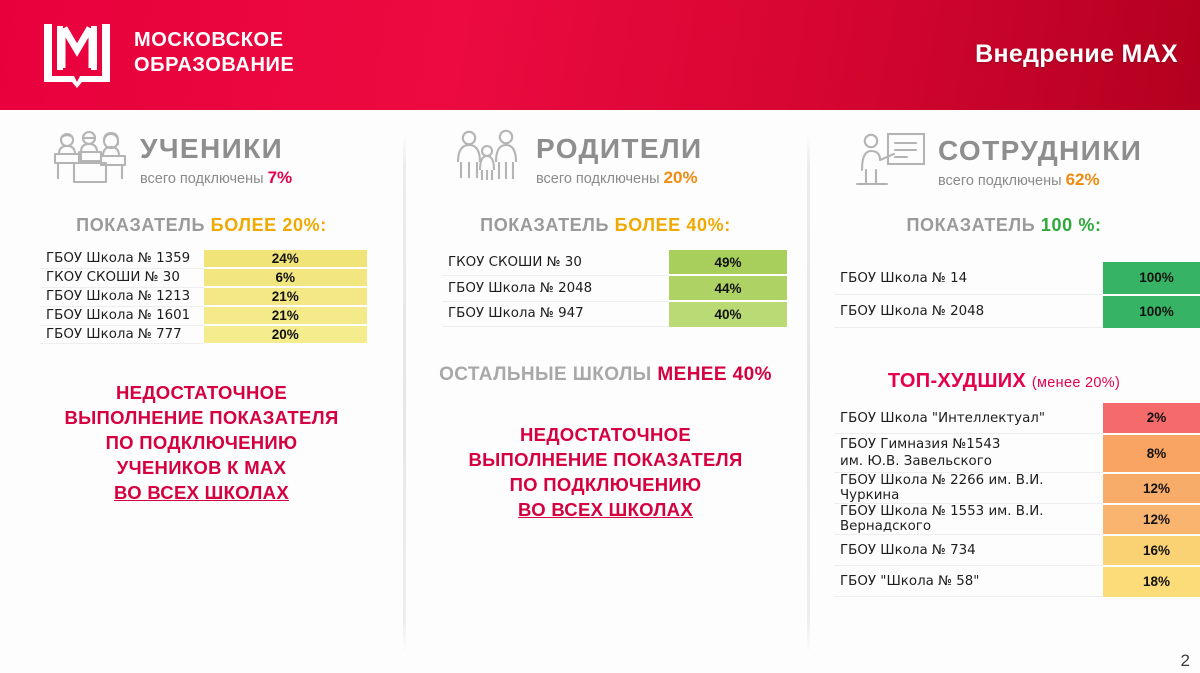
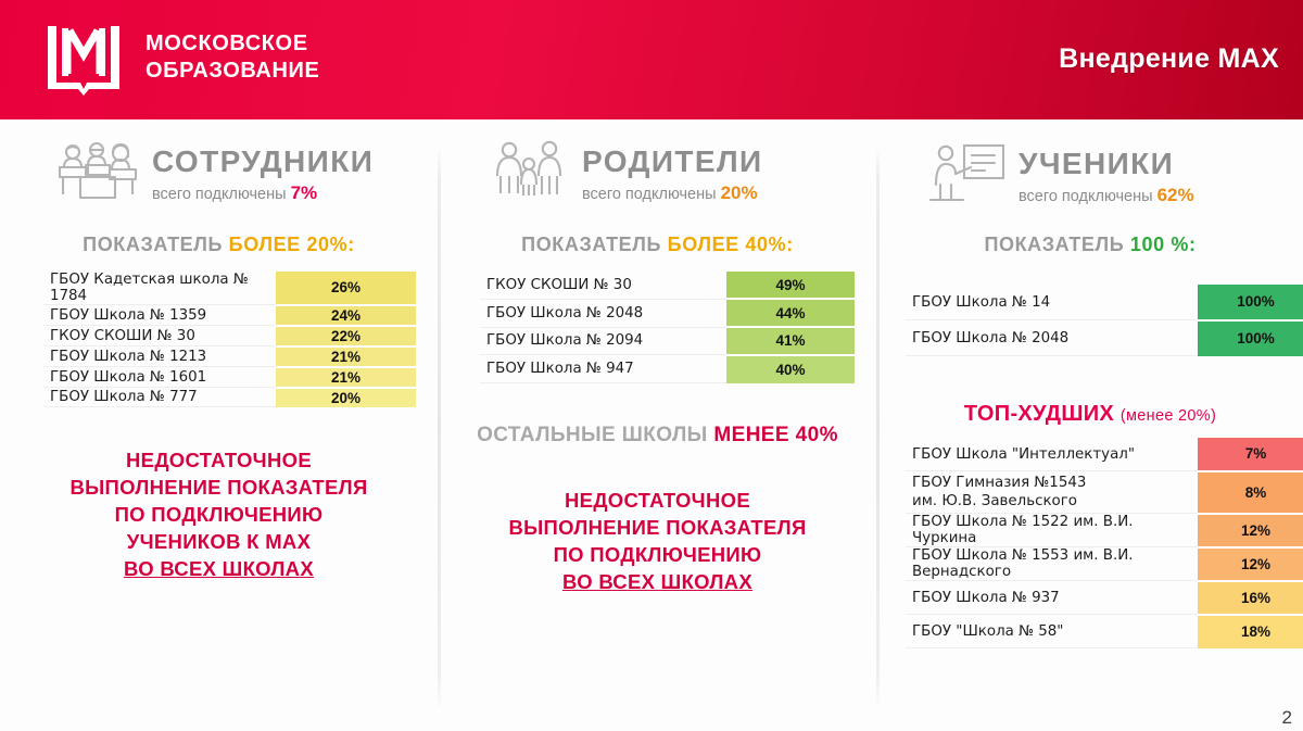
  МОСКОВСКОЕ
  ОБРАЗОВАНИЕ
  Внедрение MAX
- УЧЕНИКИ
+ СОТРУДНИКИ
  всего подключены 7%
  ПОКАЗАТЕЛЬ БОЛЕЕ 20%:
+ ГБОУ Кадетская школа № 1784	26%
  ГБОУ Школа № 1359	24%
- ГКОУ СКОШИ № 30	6%
+ ГКОУ СКОШИ № 30	22%
  ГБОУ Школа № 1213	21%
  ГБОУ Школа № 1601	21%
  ГБОУ Школа № 777	20%
  НЕДОСТАТОЧНОЕ
  ВЫПОЛНЕНИЕ ПОКАЗАТЕЛЯ
  ПО ПОДКЛЮЧЕНИЮ
  УЧЕНИКОВ К MAX
  ВО ВСЕХ ШКОЛАХ
  РОДИТЕЛИ
  всего подключены 20%
  ПОКАЗАТЕЛЬ БОЛЕЕ 40%:
  ГКОУ СКОШИ № 30	49%
  ГБОУ Школа № 2048	44%
+ ГБОУ Школа № 2094	41%
  ГБОУ Школа № 947	40%
  ОСТАЛЬНЫЕ ШКОЛЫ МЕНЕЕ 40%
  НЕДОСТАТОЧНОЕ
  ВЫПОЛНЕНИЕ ПОКАЗАТЕЛЯ
  ПО ПОДКЛЮЧЕНИЮ
  ВО ВСЕХ ШКОЛАХ
- СОТРУДНИКИ
+ УЧЕНИКИ
  всего подключены 62%
  ПОКАЗАТЕЛЬ 100 %:
  ГБОУ Школа № 14	100%
  ГБОУ Школа № 2048	100%
  ТОП-ХУДШИХ (менее 20%)
- ГБОУ Школа "Интеллектуал"	2%
+ ГБОУ Школа "Интеллектуал"	7%
  ГБОУ Гимназия №1543 им. Ю.В. Завельского	8%
- ГБОУ Школа № 2266 им. В.И. Чуркина	12%
+ ГБОУ Школа № 1522 им. В.И. Чуркина	12%
  ГБОУ Школа № 1553 им. В.И. Вернадского	12%
- ГБОУ Школа № 734	16%
+ ГБОУ Школа № 937	16%
  ГБОУ "Школа № 58"	18%
  2
